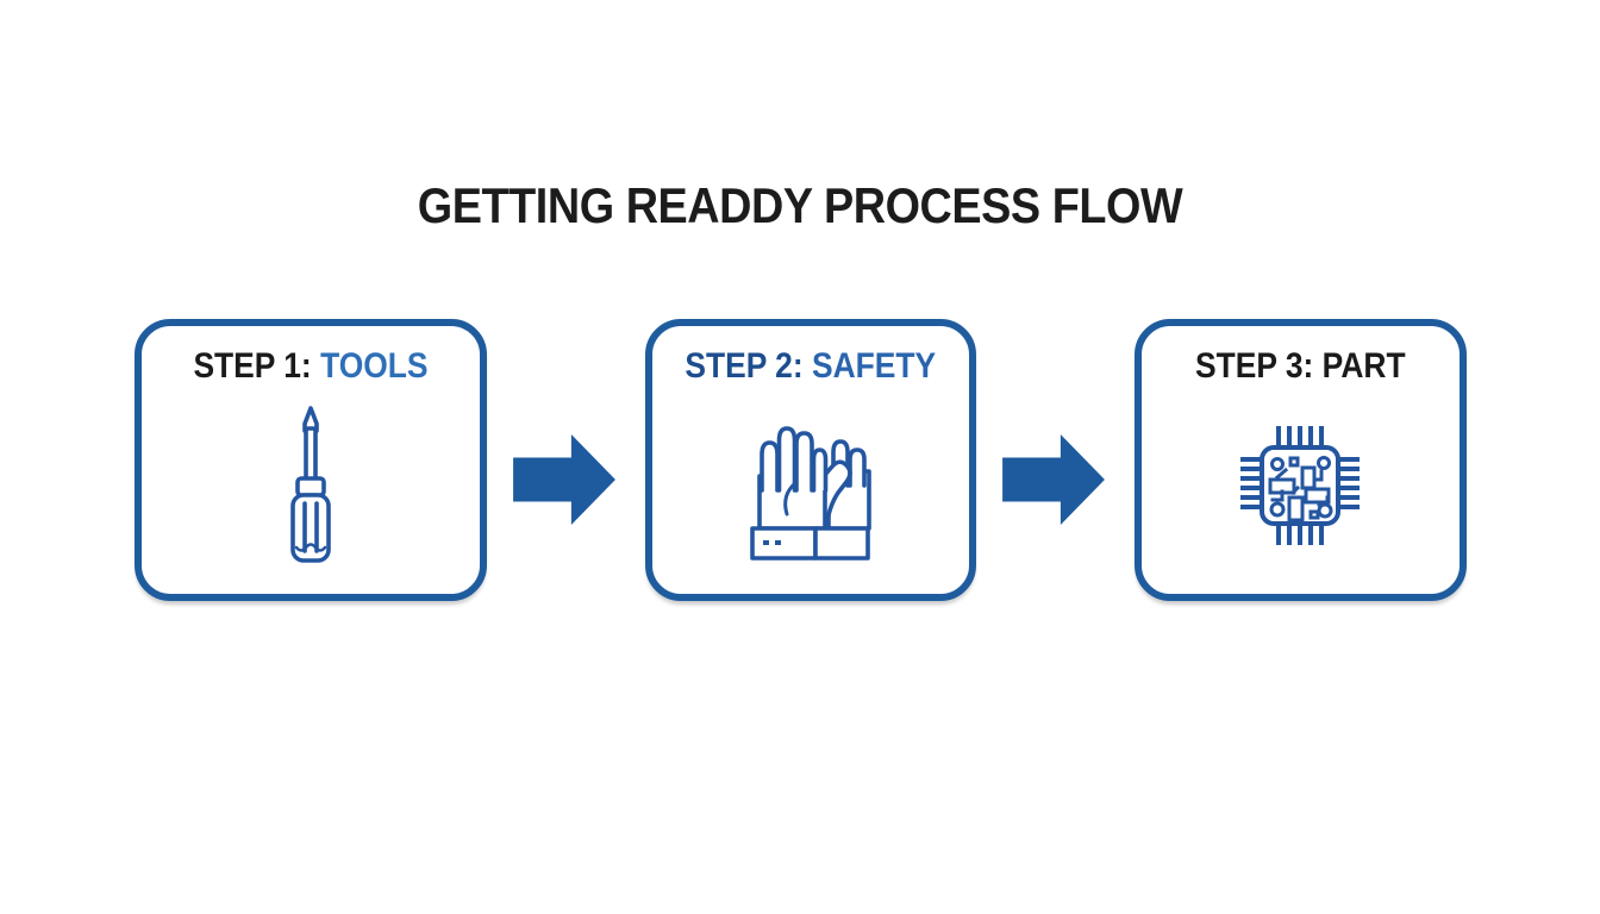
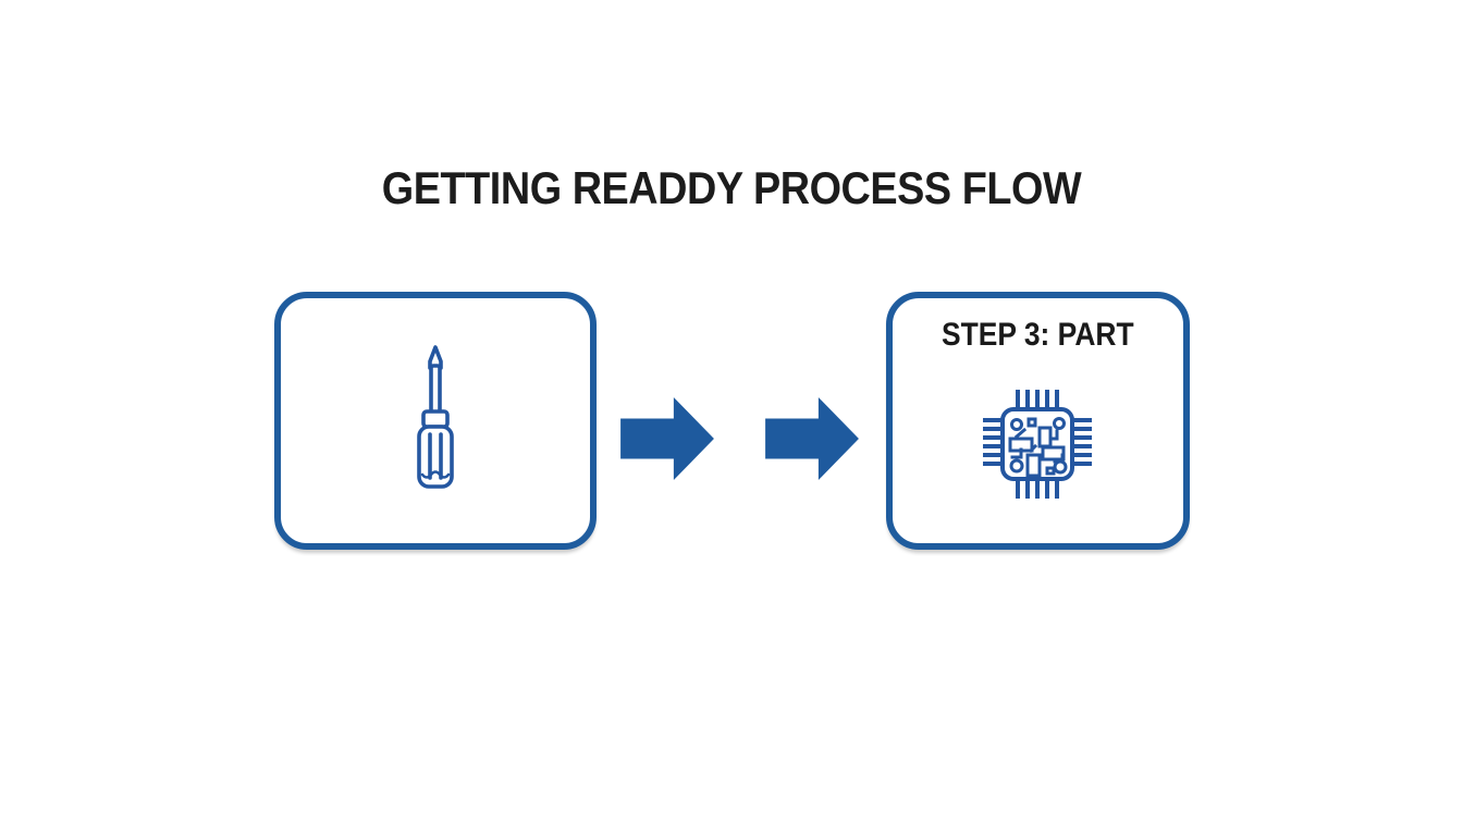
  GETTING READDY PROCESS FLOW
- STEP 1: TOOLS
- STEP 2: SAFETY
  STEP 3: PART
